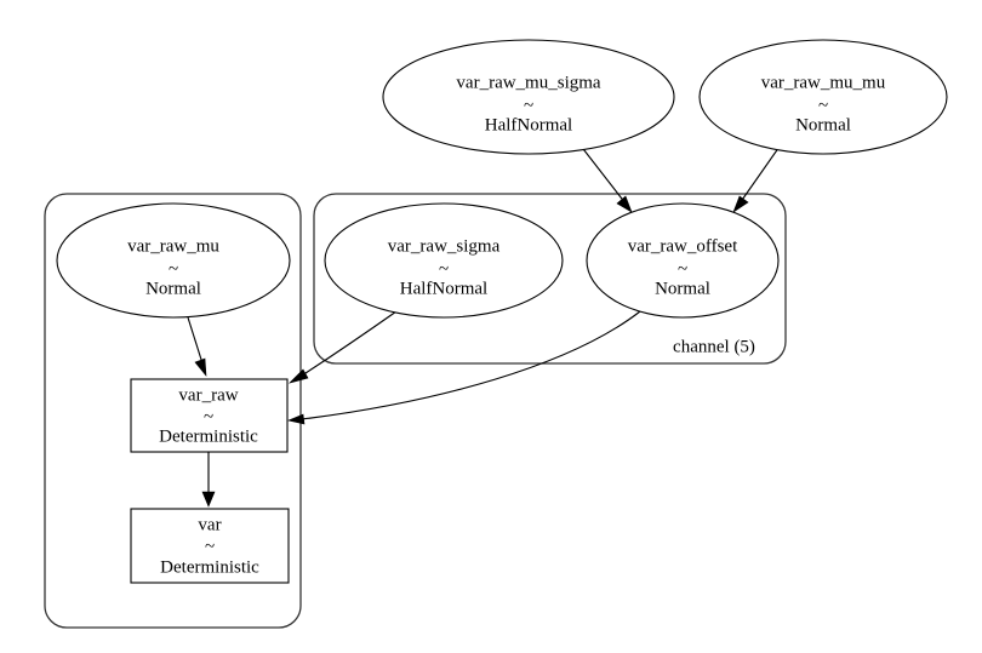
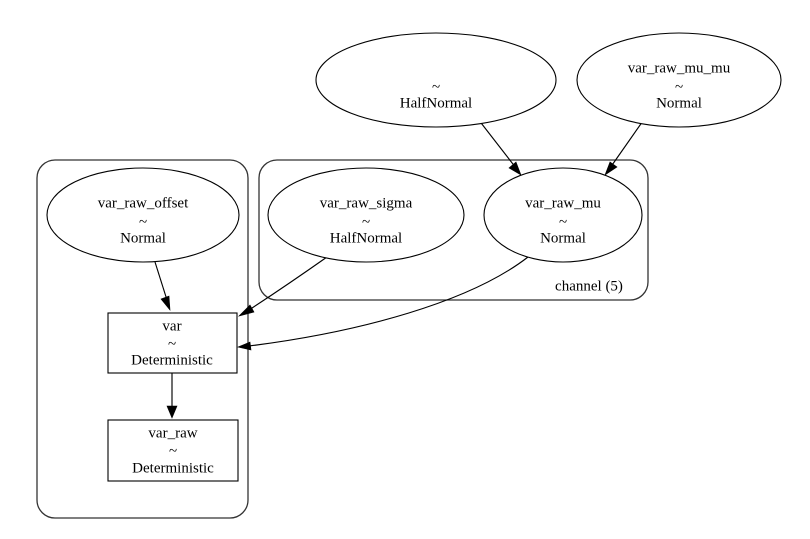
  channel (5)
- var_raw_mu_sigma
  ~
  HalfNormal
  var_raw_mu_mu
  ~
  Normal
- var_raw_mu
+ var_raw_offset
  ~
  Normal
  var_raw_sigma
  ~
  HalfNormal
- var_raw_offset
+ var_raw_mu
  ~
  Normal
- var_raw
+ var
  ~
  Deterministic
- var
+ var_raw
  ~
  Deterministic
